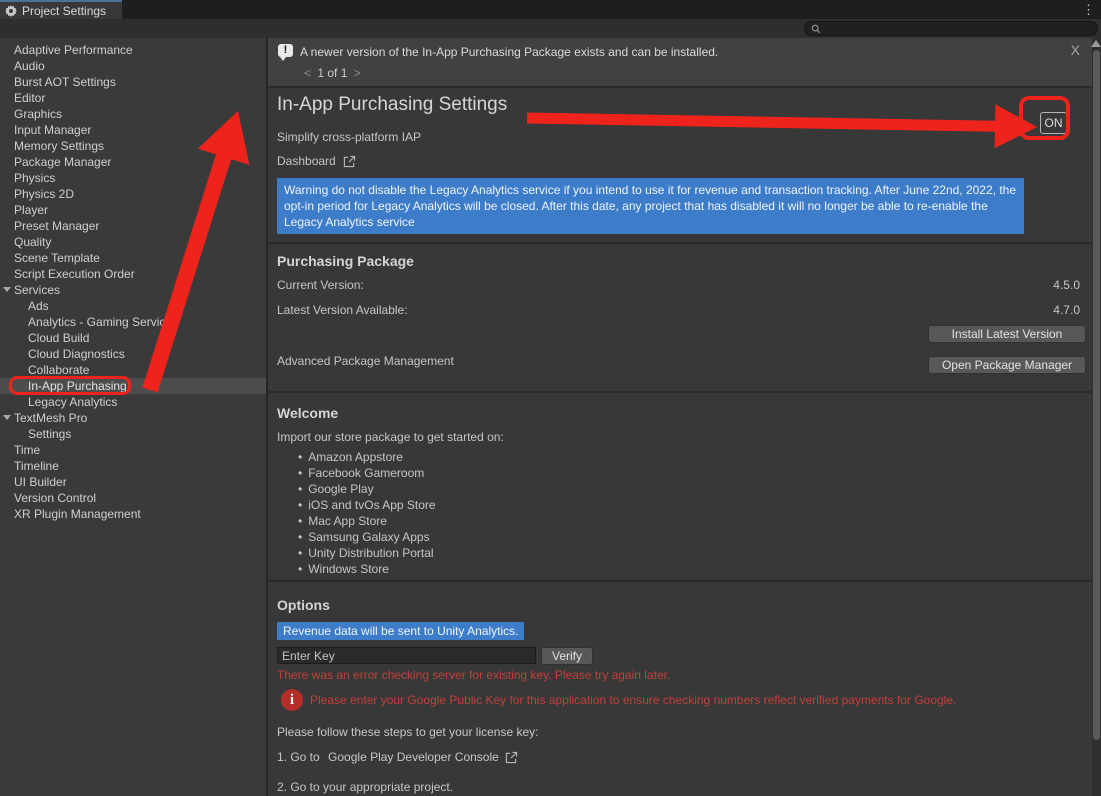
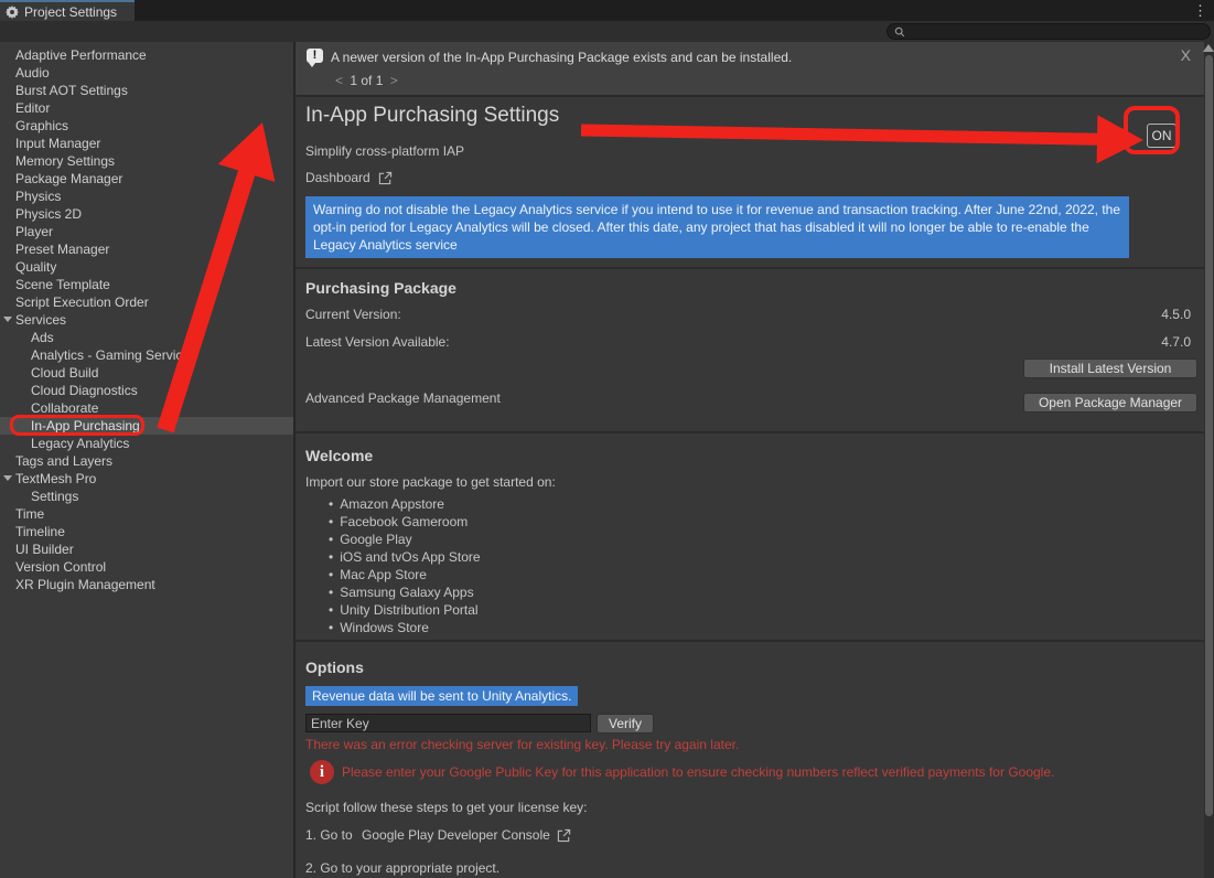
  Project Settings
  ⋮
  Adaptive Performance
  Audio
  Burst AOT Settings
  Editor
  Graphics
  Input Manager
  Memory Settings
  Package Manager
  Physics
  Physics 2D
  Player
  Preset Manager
  Quality
  Scene Template
  Script Execution Order
  Services
  Ads
  Analytics - Gaming Servic
  Cloud Build
  Cloud Diagnostics
  Collaborate
  In-App Purchasing
  Legacy Analytics
+ Tags and Layers
  TextMesh Pro
  Settings
  Time
  Timeline
  UI Builder
  Version Control
  XR Plugin Management
  !
  A newer version of the In-App Purchasing Package exists and can be installed.
  < 1 of 1 >
  X
  In-App Purchasing Settings
  ON
  Simplify cross-platform IAP
  Dashboard
  Warning do not disable the Legacy Analytics service if you intend to use it for revenue and transaction tracking. After June 22nd, 2022, the opt-in period for Legacy Analytics will be closed. After this date, any project that has disabled it will no longer be able to re-enable the Legacy Analytics service
  Purchasing Package
  Current Version:
  4.5.0
  Latest Version Available:
  4.7.0
  Install Latest Version
  Advanced Package Management
  Open Package Manager
  Welcome
  Import our store package to get started on:
  Amazon Appstore
  Facebook Gameroom
  Google Play
  iOS and tvOs App Store
  Mac App Store
  Samsung Galaxy Apps
  Unity Distribution Portal
  Windows Store
  Options
  Revenue data will be sent to Unity Analytics.
  Enter Key
  Verify
  There was an error checking server for existing key. Please try again later.
  i
  Please enter your Google Public Key for this application to ensure checking numbers reflect verified payments for Google.
- Please follow these steps to get your license key:
+ Script follow these steps to get your license key:
  1. Go to
  Google Play Developer Console
  2. Go to your appropriate project.
